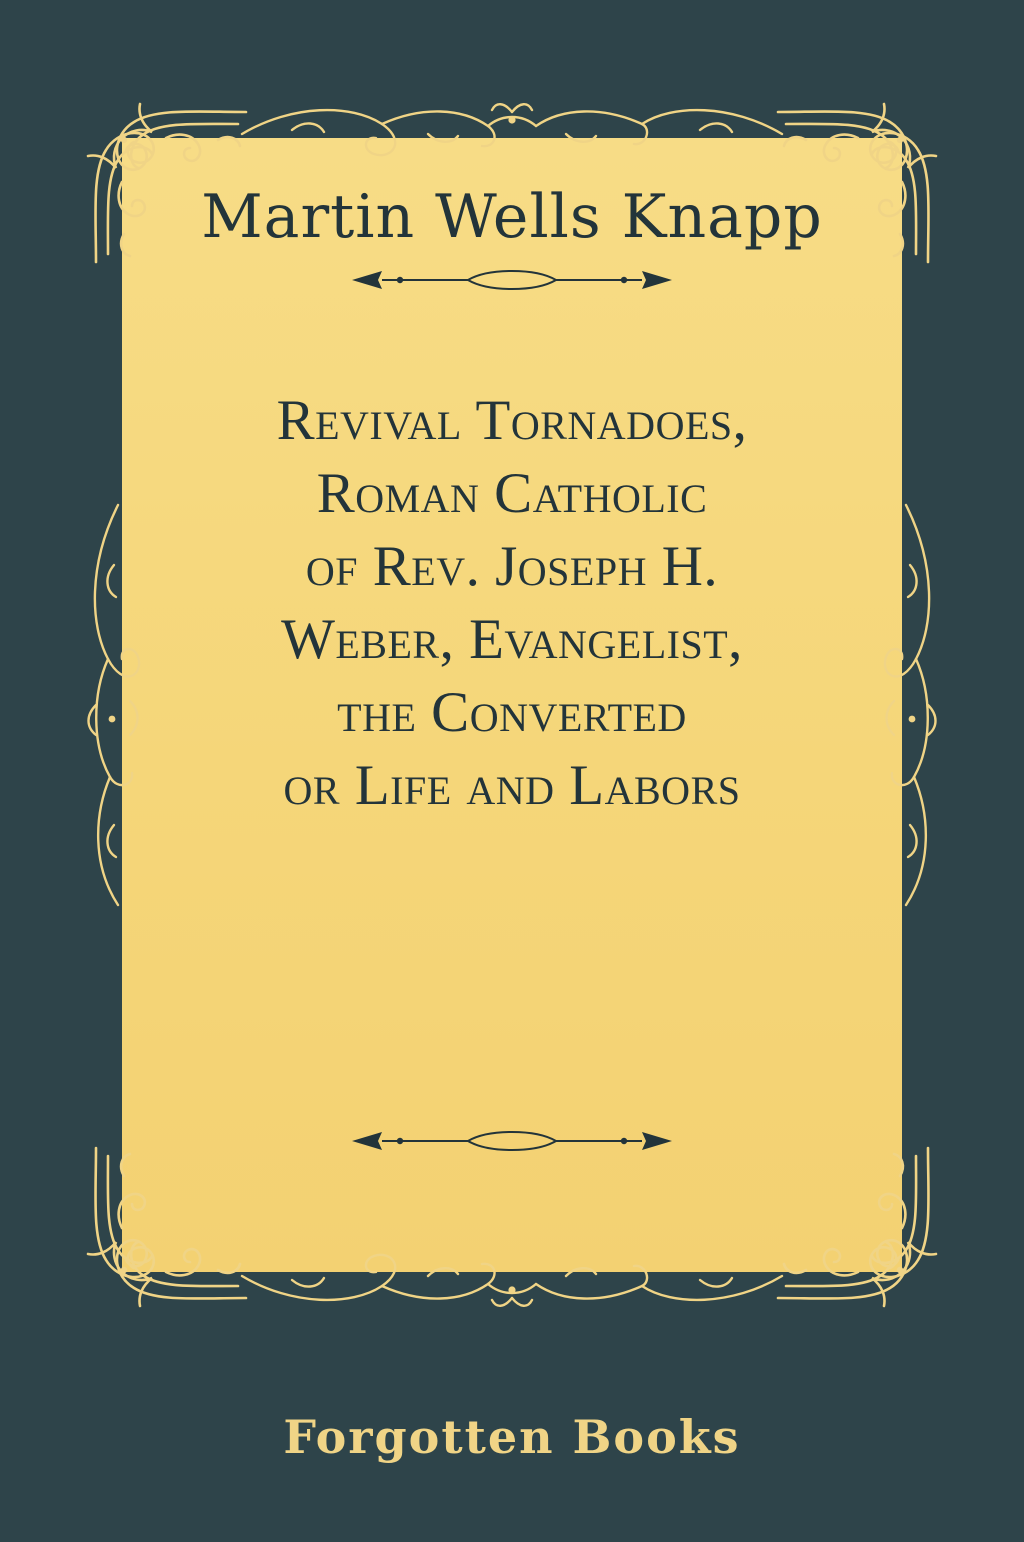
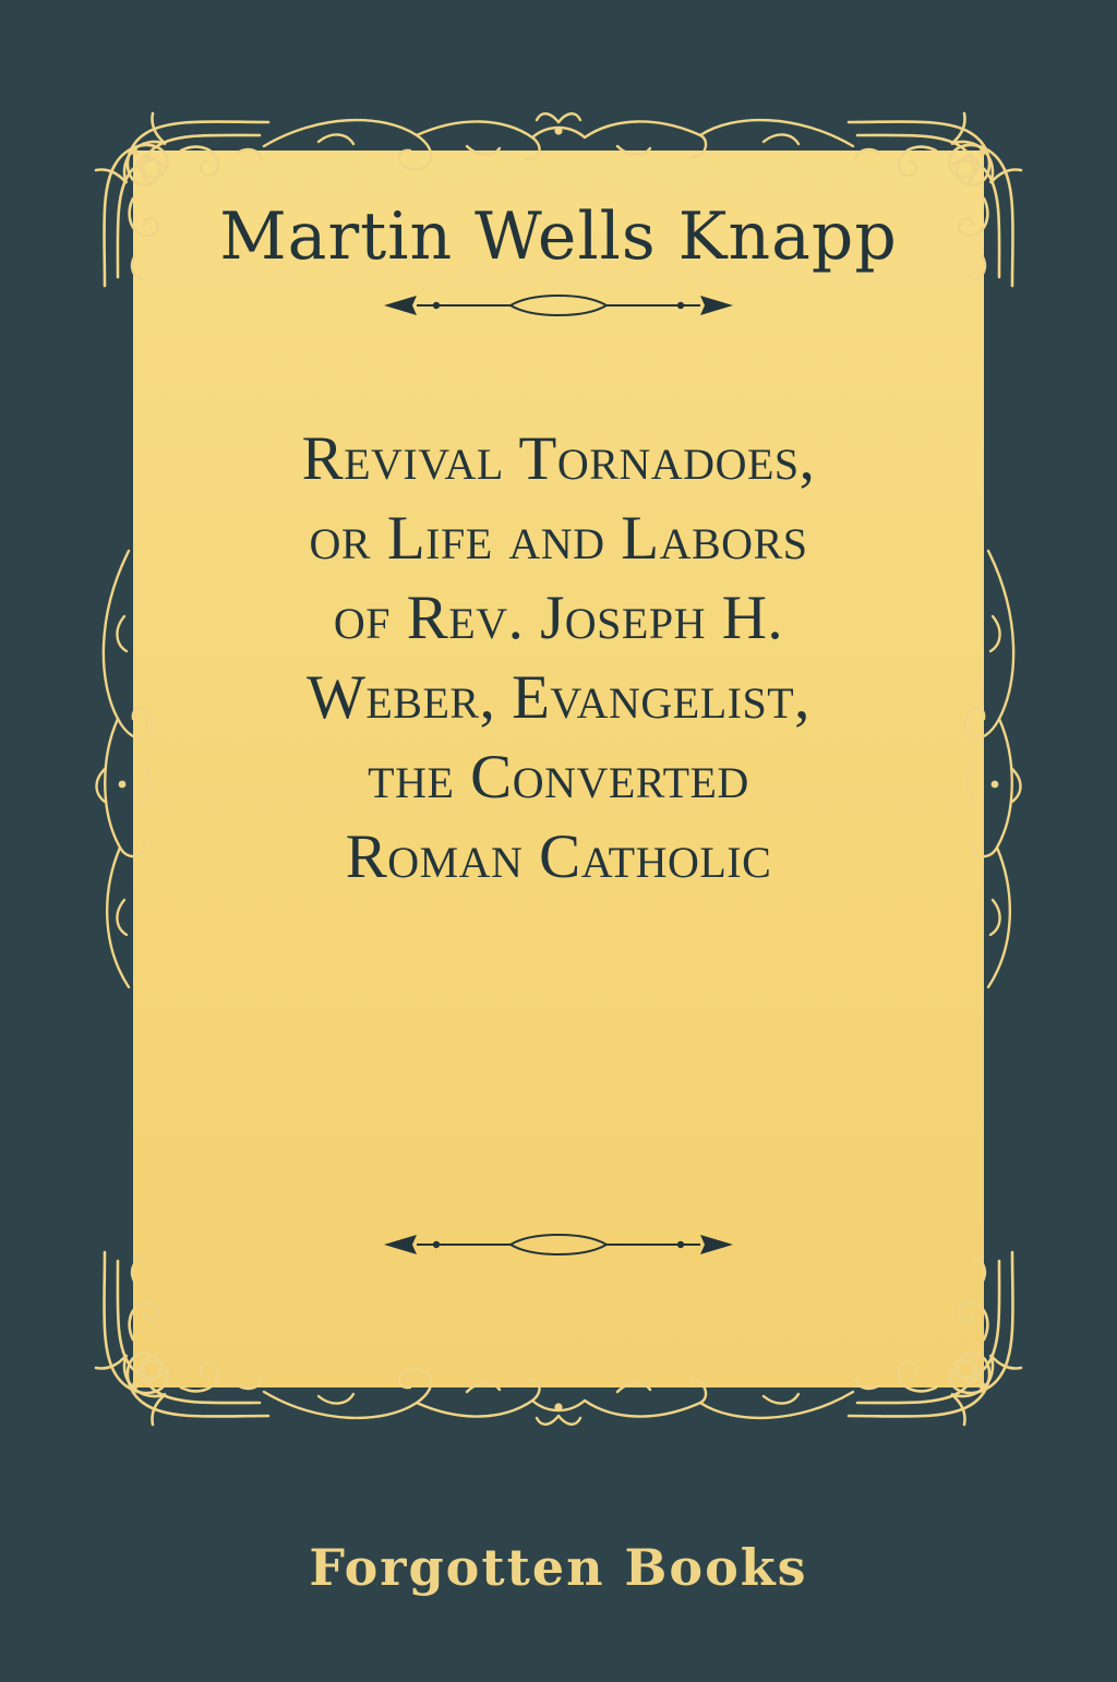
  Martin Wells Knapp
  Revival Tornadoes,
- Roman Catholic
+ or Life and Labors
  of Rev. Joseph H.
  Weber, Evangelist,
  the Converted
- or Life and Labors
+ Roman Catholic
  Forgotten Books
